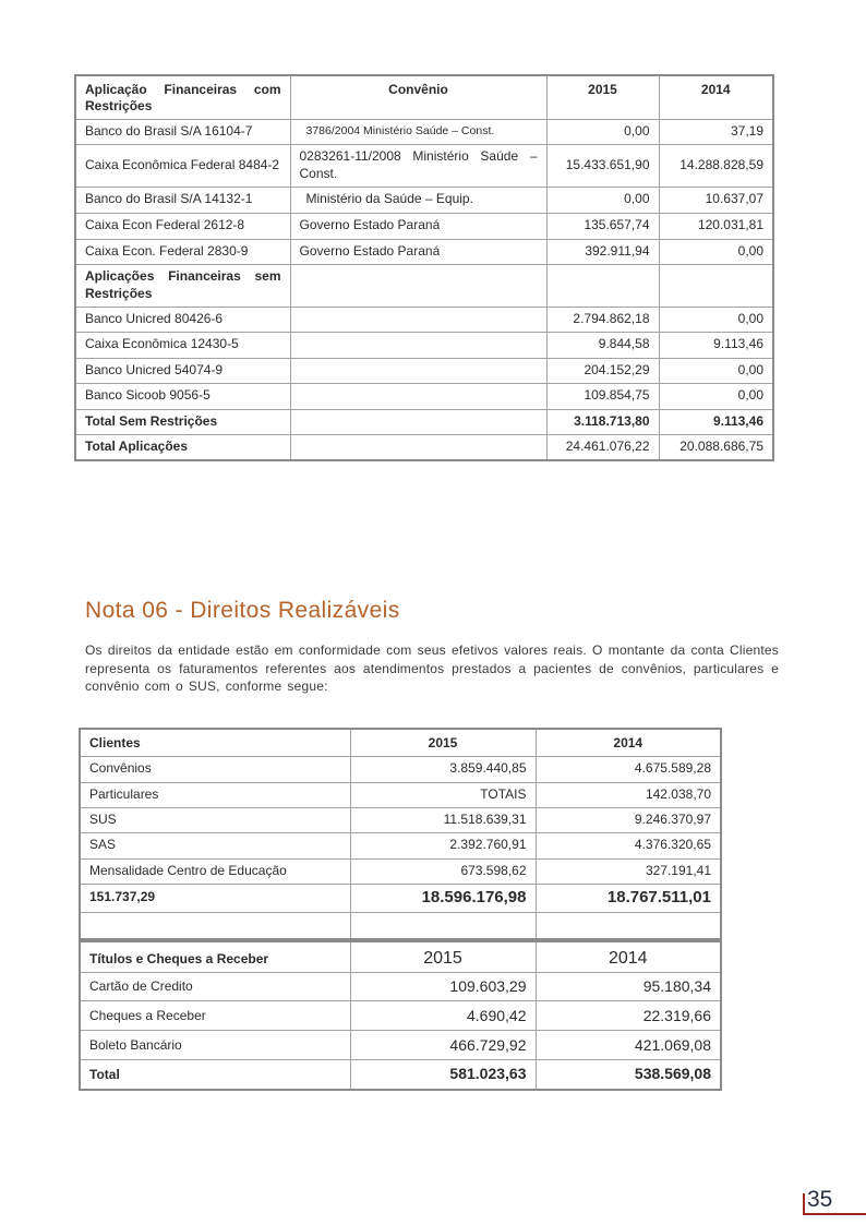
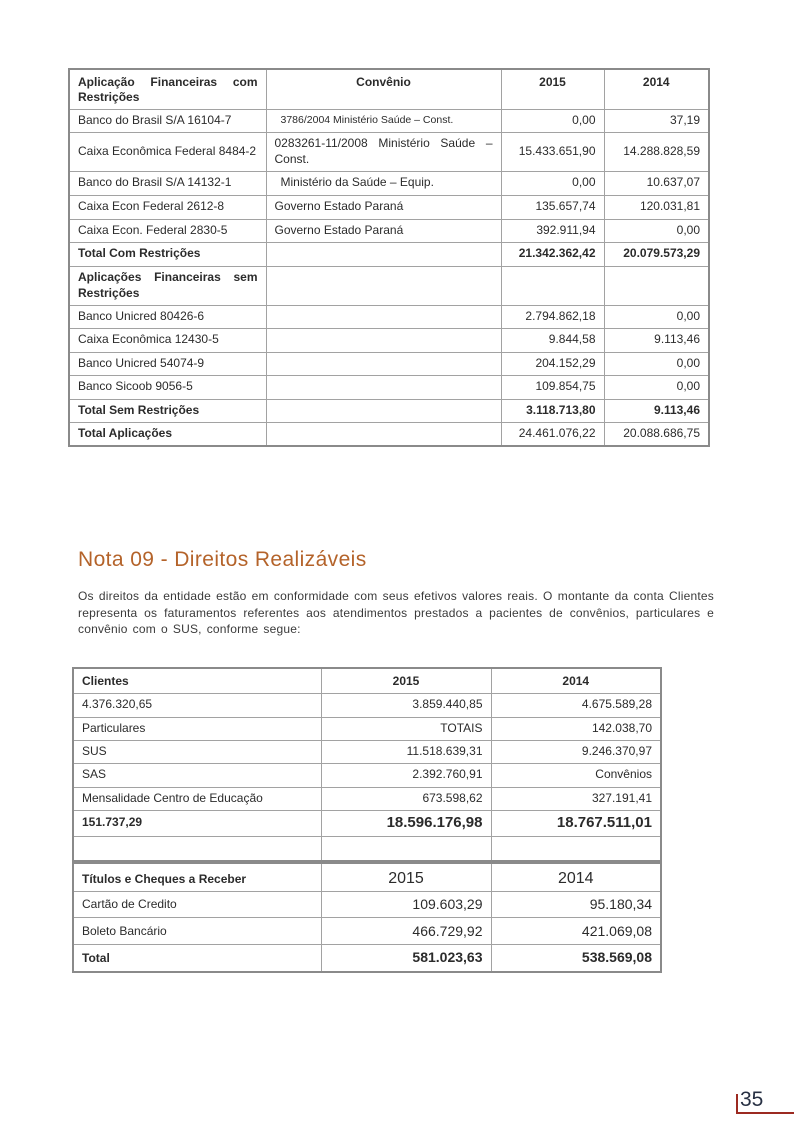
  Aplicação Financeiras com Restrições	Convênio	2015	2014
  Banco do Brasil S/A 16104-7	3786/2004 Ministério Saúde – Const.	0,00	37,19
  Caixa Econômica Federal 8484-2	0283261-11/2008 Ministério Saúde – Const.	15.433.651,90	14.288.828,59
  Banco do Brasil S/A 14132-1	Ministério da Saúde – Equip.	0,00	10.637,07
  Caixa Econ Federal 2612-8	Governo Estado Paraná	135.657,74	120.031,81
- Caixa Econ. Federal 2830-9	Governo Estado Paraná	392.911,94	0,00
+ Caixa Econ. Federal 2830-5	Governo Estado Paraná	392.911,94	0,00
+ Total Com Restrições		21.342.362,42	20.079.573,29
  Aplicações Financeiras sem Restrições
  Banco Unicred 80426-6		2.794.862,18	0,00
  Caixa Econômica 12430-5		9.844,58	9.113,46
  Banco Unicred 54074-9		204.152,29	0,00
  Banco Sicoob 9056-5		109.854,75	0,00
  Total Sem Restrições		3.118.713,80	9.113,46
  Total Aplicações		24.461.076,22	20.088.686,75
- Nota 06 - Direitos Realizáveis
+ Nota 09 - Direitos Realizáveis
  Os direitos da entidade estão em conformidade com seus efetivos valores reais. O montante da conta Clientes representa os faturamentos referentes aos atendimentos prestados a pacientes de convênios, particulares e convênio com o SUS, conforme segue:
  Clientes	2015	2014
- Convênios	3.859.440,85	4.675.589,28
+ 4.376.320,65	3.859.440,85	4.675.589,28
  Particulares	TOTAIS	142.038,70
  SUS	11.518.639,31	9.246.370,97
- SAS	2.392.760,91	4.376.320,65
+ SAS	2.392.760,91	Convênios
  Mensalidade Centro de Educação	673.598,62	327.191,41
  151.737,29	18.596.176,98	18.767.511,01
  Títulos e Cheques a Receber	2015	2014
  Cartão de Credito	109.603,29	95.180,34
- Cheques a Receber	4.690,42	22.319,66
  Boleto Bancário	466.729,92	421.069,08
  Total	581.023,63	538.569,08
  35
